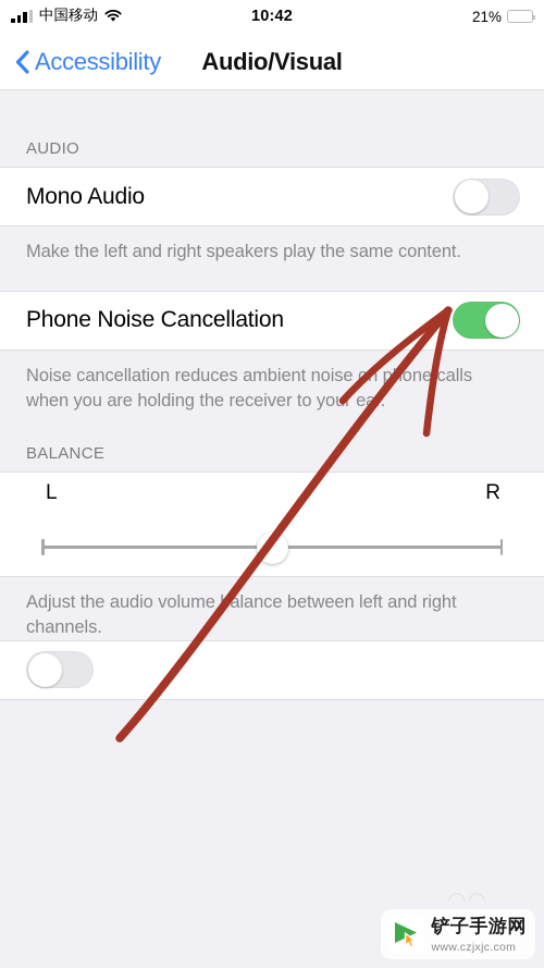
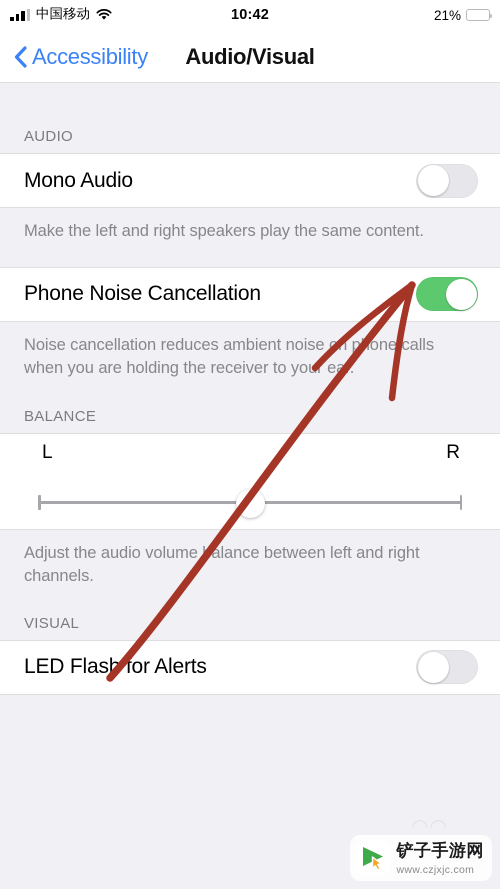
  中国移动
  10:42
  21%
  Accessibility
  Audio/Visual
  AUDIO
  Mono Audio
  Make the left and right speakers play the same content.
  Phone Noise Cancellation
  Noise cancellation reduces ambient noise pone calls when you are holding the receiver to yor ea.
  BALANCE
  L
  R
  Adjust the audio volumealance between left and right channels.
+ VISUAL
+ LED Flash for Alerts
  ◠◠
  铲子手游网
  www.czjxjc.com
